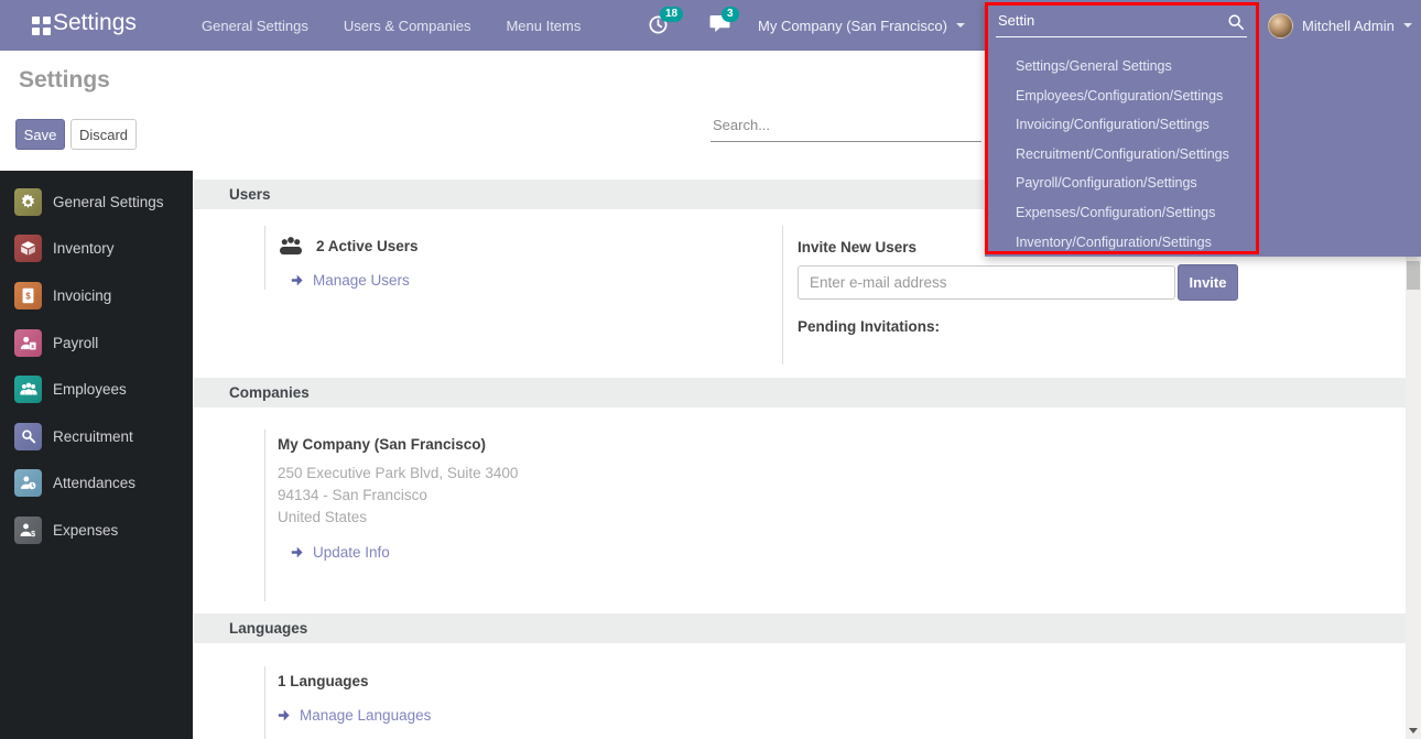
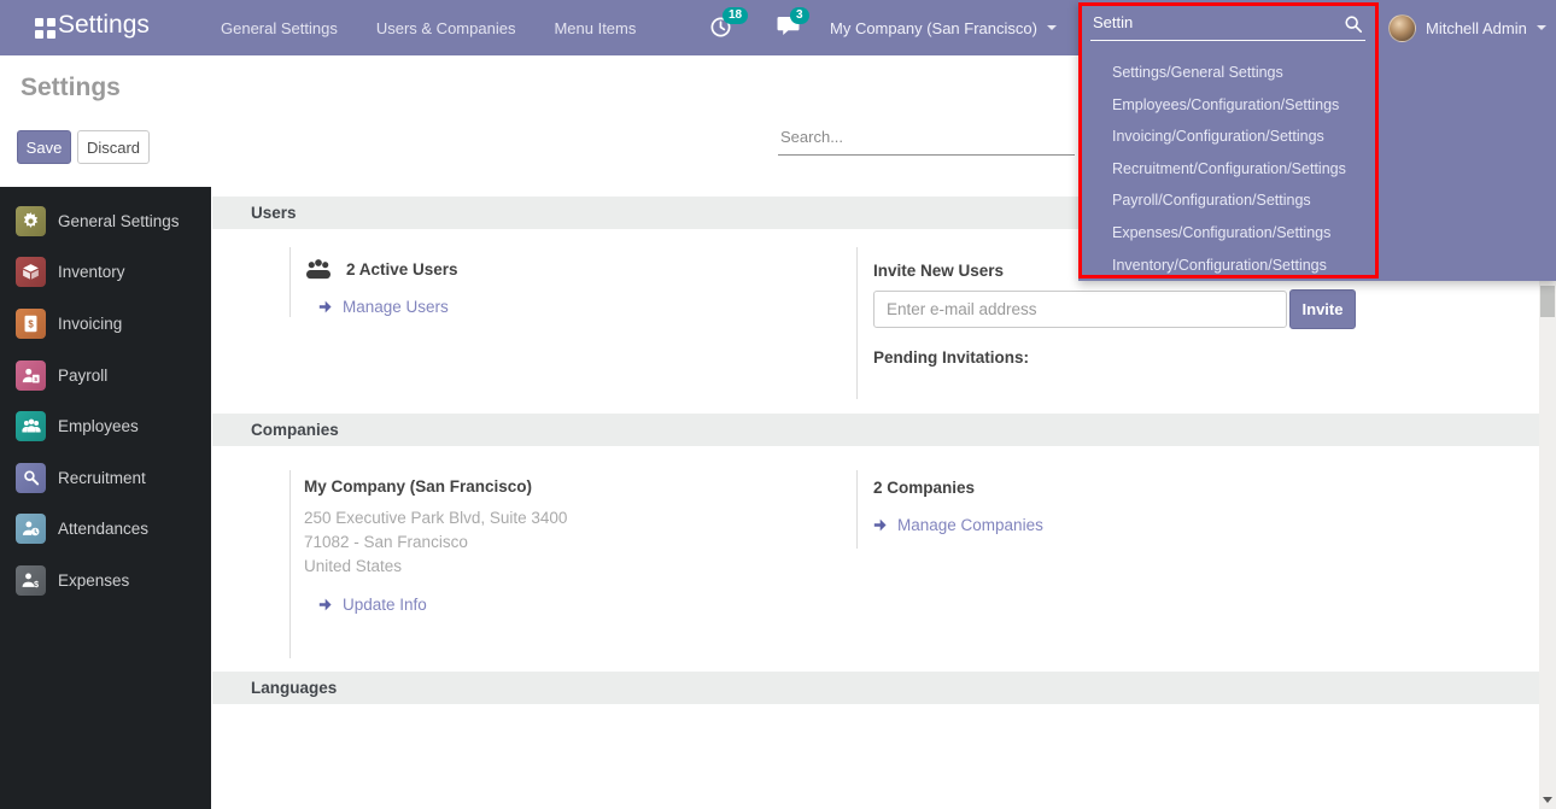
  Settings
  General Settings
  Users & Companies
  Menu Items
  18
  3
  My Company (San Francisco)
  Mitchell Admin
  Settin
  Settings/General Settings
  Employees/Configuration/Settings
  Invoicing/Configuration/Settings
  Recruitment/Configuration/Settings
  Payroll/Configuration/Settings
  Expenses/Configuration/Settings
  Inventory/Configuration/Settings
  Settings
  Save
  Discard
  Search...
  General Settings
  Inventory
  $
  Invoicing
  Payroll
  Employees
  Recruitment
  Attendances
  $
  Expenses
  Users
  2 Active Users
  Manage Users
  Invite New Users
  Enter e-mail address
  Invite
  Pending Invitations:
  Companies
  My Company (San Francisco)
  250 Executive Park Blvd, Suite 3400
- 94134 - San Francisco
+ 71082 - San Francisco
  United States
  Update Info
+ 2 Companies
+ Manage Companies
  Languages
- 1 Languages
- Manage Languages
